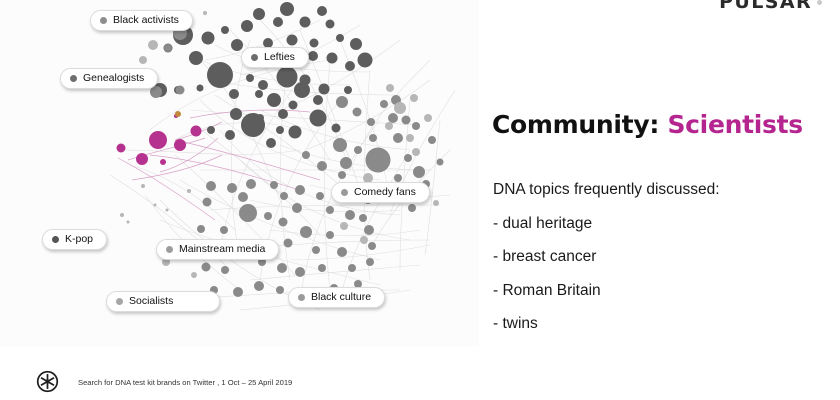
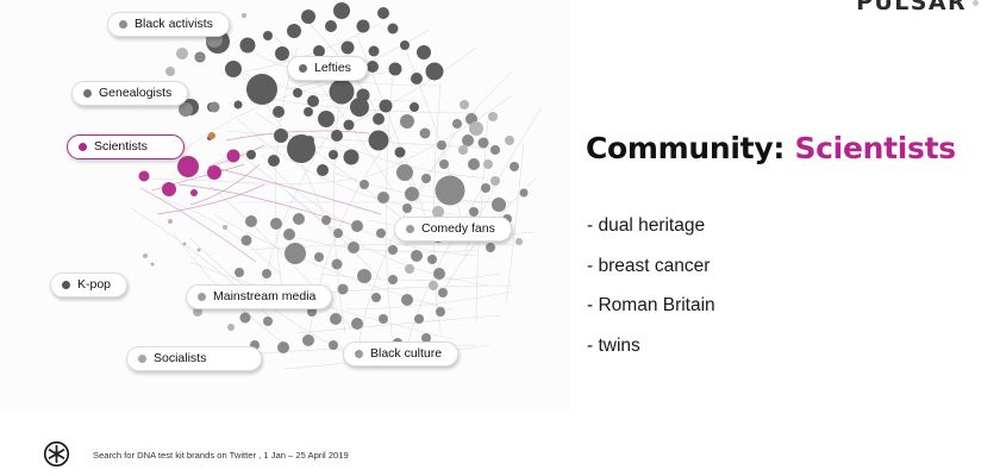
  PULSAR
  Black activists
  Lefties
  Genealogists
+ Scientists
  Comedy fans
  K-pop
  Mainstream media
  Socialists
  Black culture
  Community: Scientists
- DNA topics frequently discussed:
  - dual heritage
  - breast cancer
  - Roman Britain
  - twins
- Search for DNA test kit brands on Twitter , 1 Oct – 25 April 2019
+ Search for DNA test kit brands on Twitter , 1 Jan – 25 April 2019
